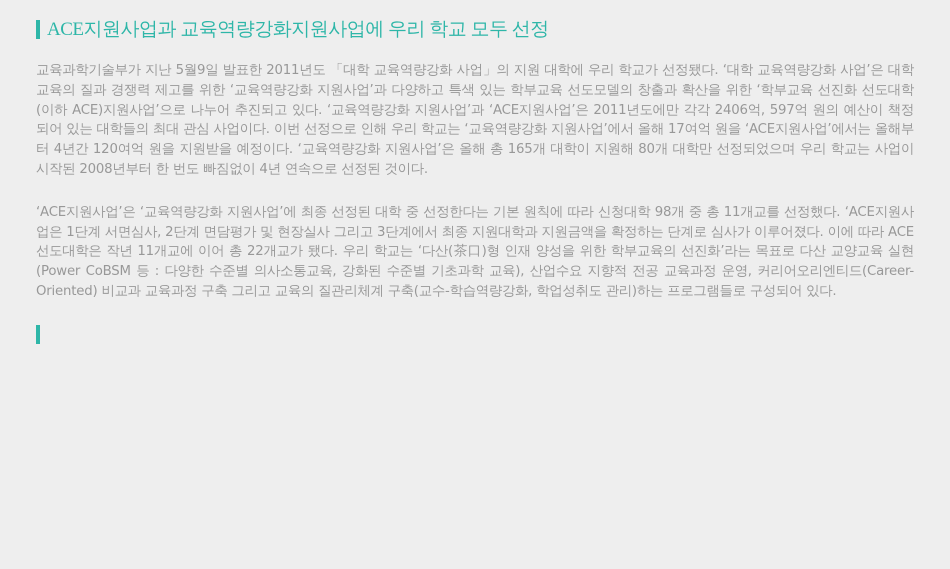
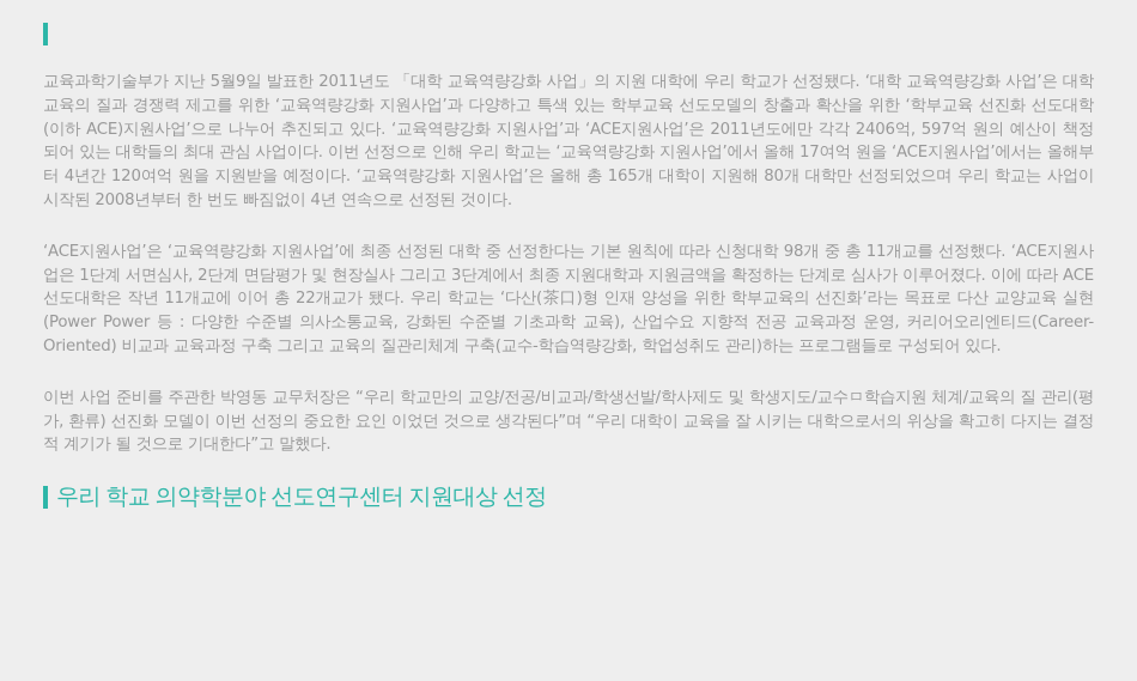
- ACE지원사업과 교육역량강화지원사업에 우리 학교 모두 선정
  교육과학기술부가 지난 5월9일 발표한 2011년도 「대학 교육역량강화 사업」의 지원 대학에 우리 학교가 선정됐다. ‘대학 교육역량강화 사업’은 대학 교육의 질과 경쟁력 제고를 위한 ‘교육역량강화 지원사업’과 다양하고 특색 있는 학부교육 선도모델의 창출과 확산을 위한 ‘학부교육 선진화 선도대학(이하 ACE)지원사업’으로 나누어 추진되고 있다. ‘교육역량강화 지원사업’과 ‘ACE지원사업’은 2011년도에만 각각 2406억, 597억 원의 예산이 책정되어 있는 대학들의 최대 관심 사업이다. 이번 선정으로 인해 우리 학교는 ‘교육역량강화 지원사업’에서 올해 17여억 원을 ‘ACE지원사업’에서는 올해부터 4년간 120여억 원을 지원받을 예정이다. ‘교육역량강화 지원사업’은 올해 총 165개 대학이 지원해 80개 대학만 선정되었으며 우리 학교는 사업이 시작된 2008년부터 한 번도 빠짐없이 4년 연속으로 선정된 것이다.
- ‘ACE지원사업’은 ‘교육역량강화 지원사업’에 최종 선정된 대학 중 선정한다는 기본 원칙에 따라 신청대학 98개 중 총 11개교를 선정했다. ‘ACE지원사업은 1단계 서면심사, 2단계 면담평가 및 현장실사 그리고 3단계에서 최종 지원대학과 지원금액을 확정하는 단계로 심사가 이루어졌다. 이에 따라 ACE 선도대학은 작년 11개교에 이어 총 22개교가 됐다. 우리 학교는 ‘다산(茶口)형 인재 양성을 위한 학부교육의 선진화’라는 목표로 다산 교양교육 실현(Power CoBSM 등 : 다양한 수준별 의사소통교육, 강화된 수준별 기초과학 교육), 산업수요 지향적 전공 교육과정 운영, 커리어오리엔티드(Career-Oriented) 비교과 교육과정 구축 그리고 교육의 질관리체계 구축(교수-학습역량강화, 학업성취도 관리)하는 프로그램들로 구성되어 있다.
+ ‘ACE지원사업’은 ‘교육역량강화 지원사업’에 최종 선정된 대학 중 선정한다는 기본 원칙에 따라 신청대학 98개 중 총 11개교를 선정했다. ‘ACE지원사업은 1단계 서면심사, 2단계 면담평가 및 현장실사 그리고 3단계에서 최종 지원대학과 지원금액을 확정하는 단계로 심사가 이루어졌다. 이에 따라 ACE 선도대학은 작년 11개교에 이어 총 22개교가 됐다. 우리 학교는 ‘다산(茶口)형 인재 양성을 위한 학부교육의 선진화’라는 목표로 다산 교양교육 실현(Power Power 등 : 다양한 수준별 의사소통교육, 강화된 수준별 기초과학 교육), 산업수요 지향적 전공 교육과정 운영, 커리어오리엔티드(Career-Oriented) 비교과 교육과정 구축 그리고 교육의 질관리체계 구축(교수-학습역량강화, 학업성취도 관리)하는 프로그램들로 구성되어 있다.
+ 이번 사업 준비를 주관한 박영동 교무처장은 “우리 학교만의 교양/전공/비교과/학생선발/학사제도 및 학생지도/교수ㅁ학습지원 체계/교육의 질 관리(평가, 환류) 선진화 모델이 이번 선정의 중요한 요인 이었던 것으로 생각된다”며 “우리 대학이 교육을 잘 시키는 대학으로서의 위상을 확고히 다지는 결정적 계기가 될 것으로 기대한다”고 말했다.
+ 우리 학교 의약학분야 선도연구센터 지원대상 선정
